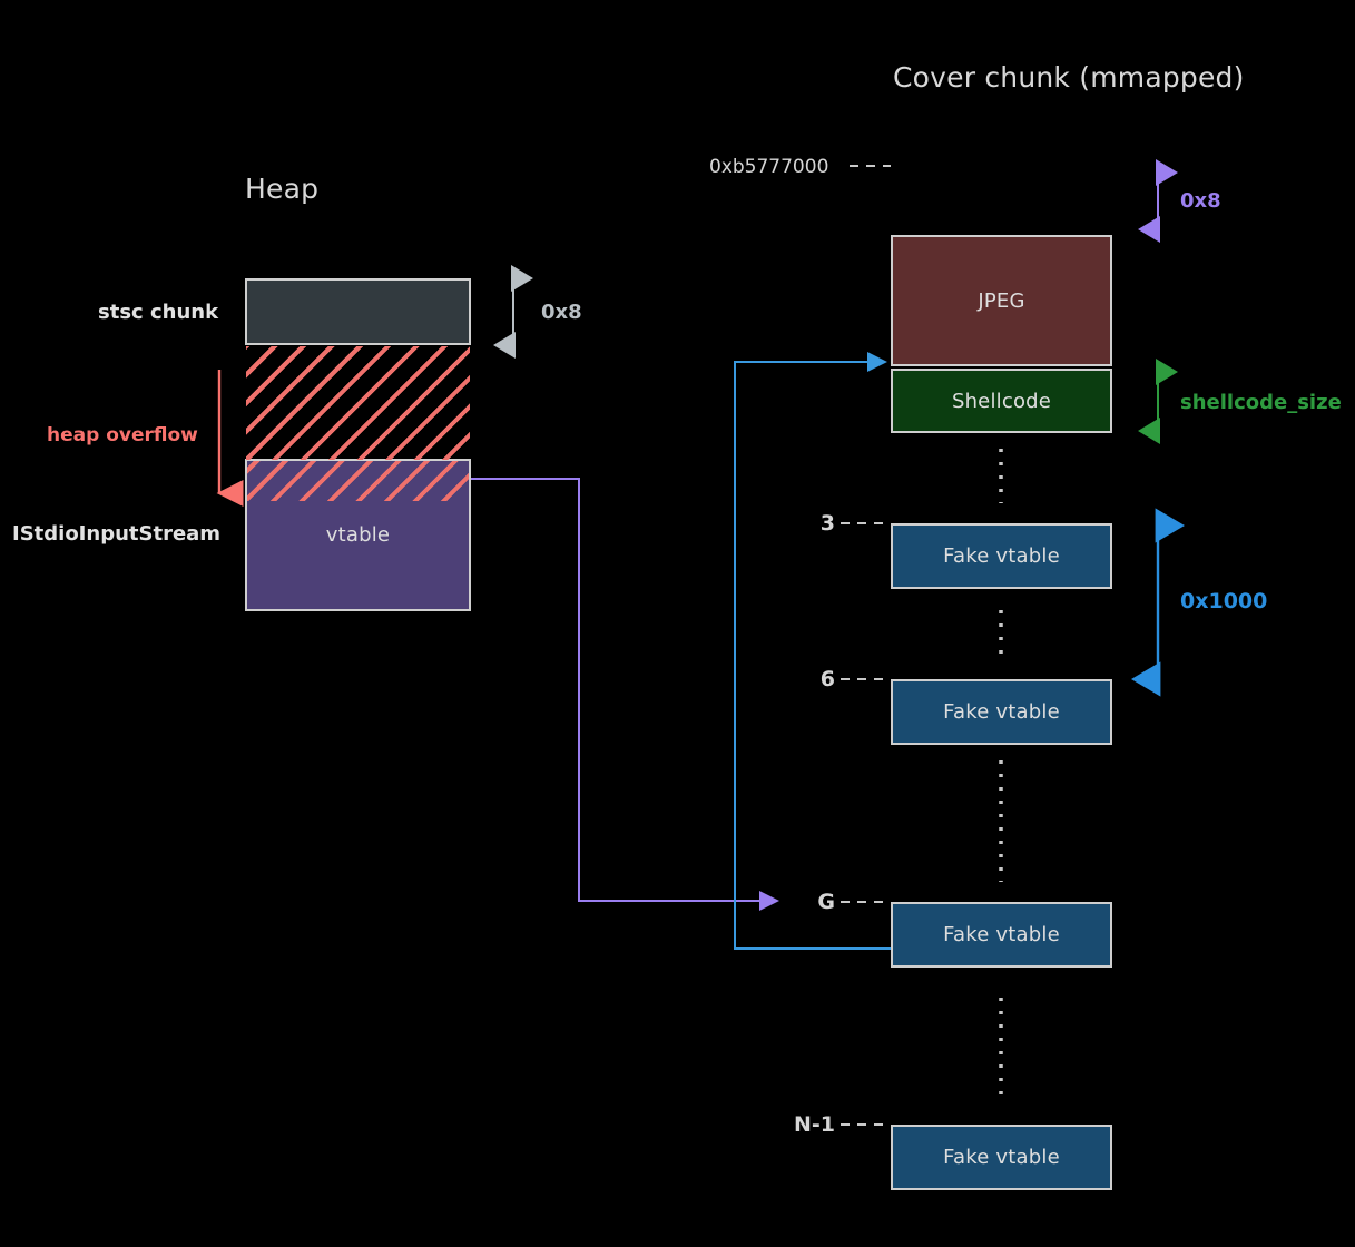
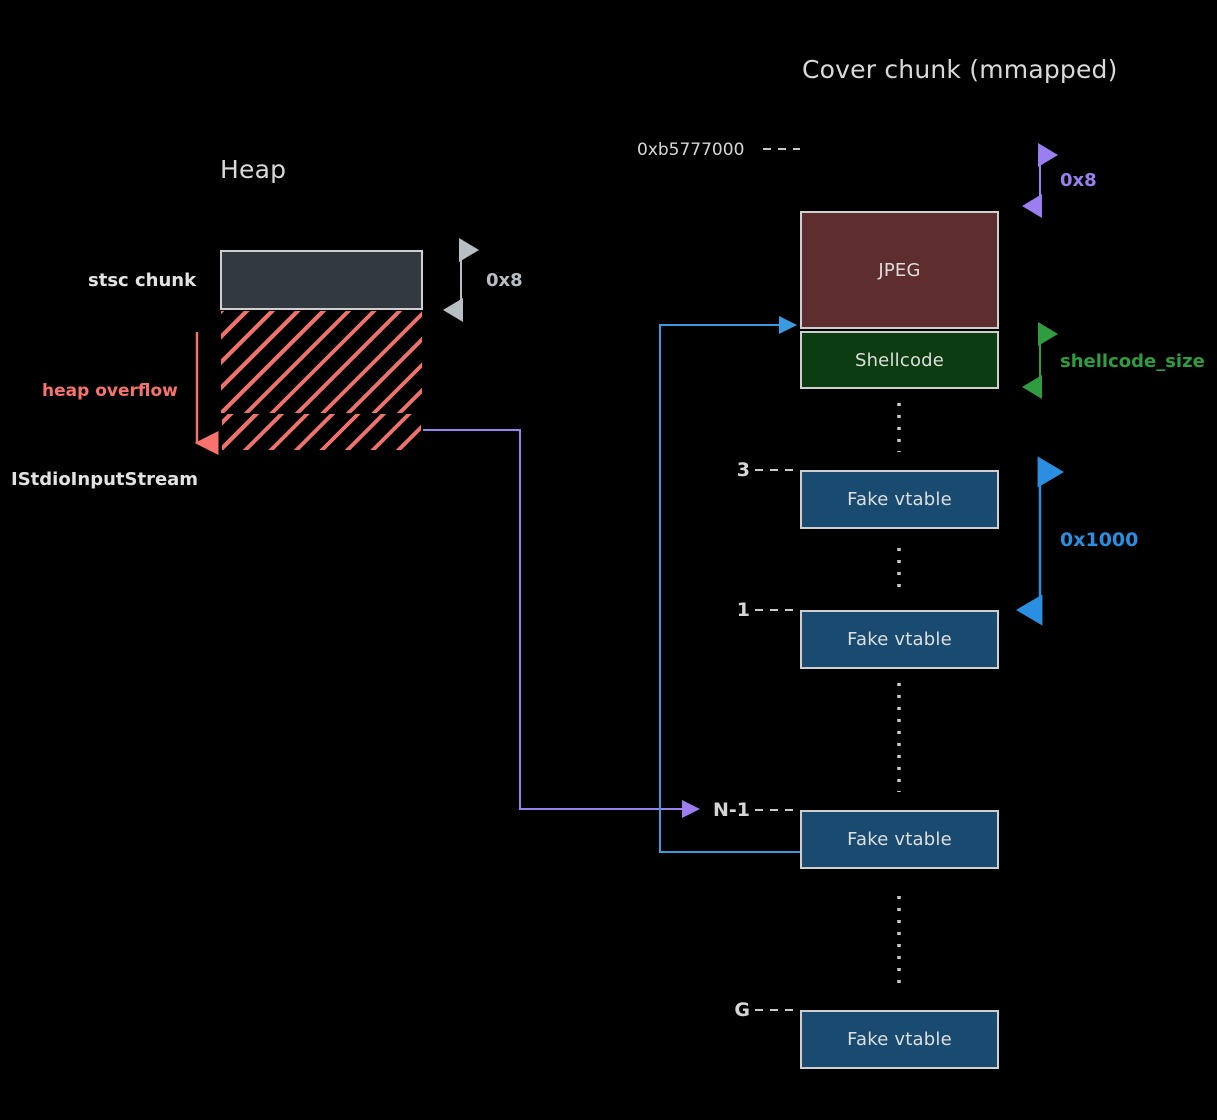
  Heap
  stsc chunk
  IStdioInputStream
  heap overflow
  0x8
- vtable
  Cover chunk (mmapped)
  0xb5777000
  JPEG
  Shellcode
  0x8
  shellcode_size
  0x1000
  3
  Fake vtable
- 6
+ 1
  Fake vtable
- G
+ N-1
  Fake vtable
- N-1
+ G
  Fake vtable
